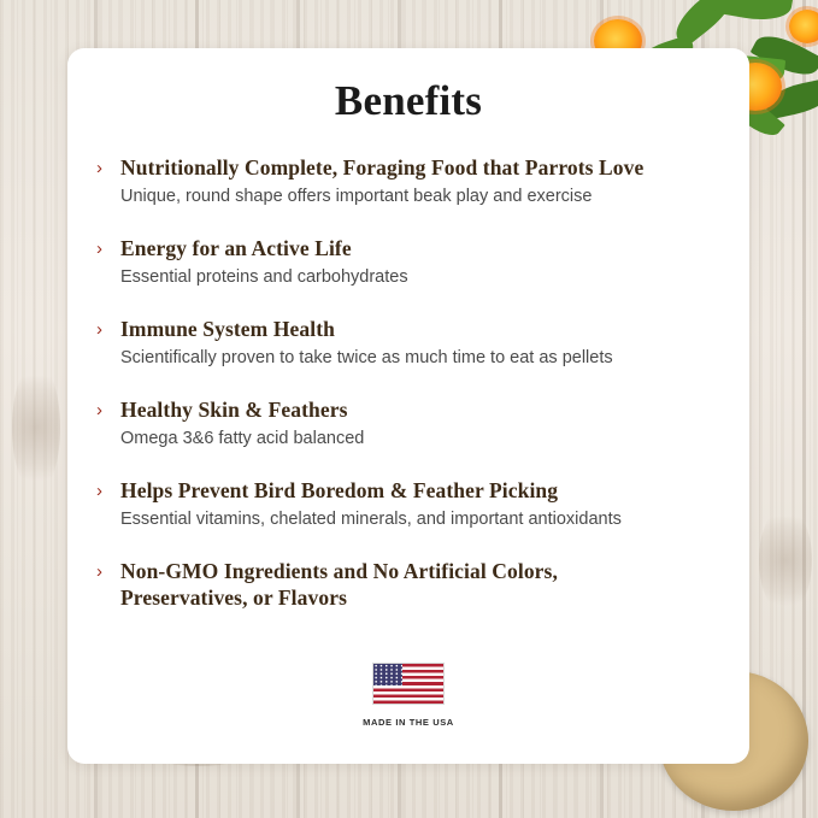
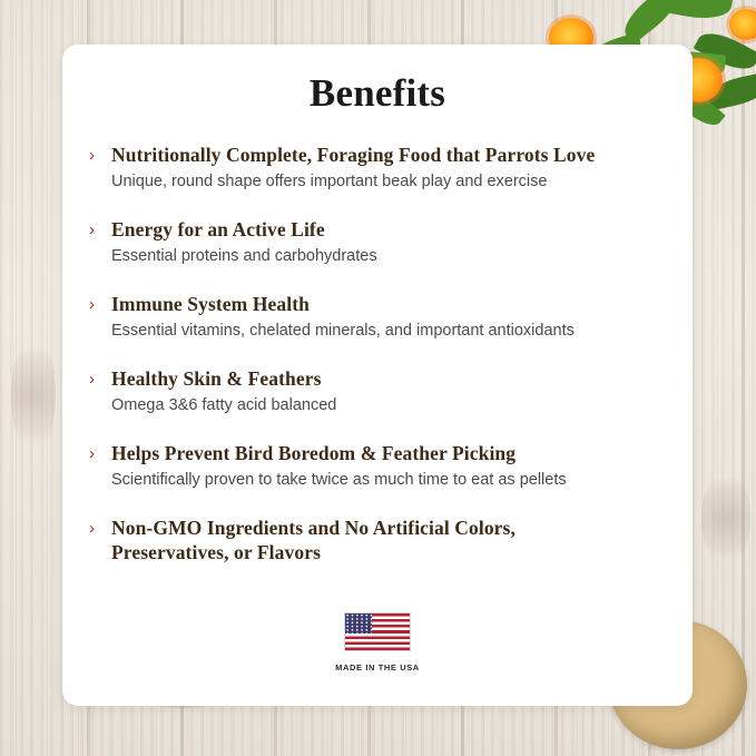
  Benefits
  ›
  Nutritionally Complete, Foraging Food that Parrots Love
  Unique, round shape offers important beak play and exercise
  ›
  Energy for an Active Life
  Essential proteins and carbohydrates
  ›
  Immune System Health
- Scientifically proven to take twice as much time to eat as pellets
+ Essential vitamins, chelated minerals, and important antioxidants
  ›
  Healthy Skin & Feathers
  Omega 3&6 fatty acid balanced
  ›
  Helps Prevent Bird Boredom & Feather Picking
- Essential vitamins, chelated minerals, and important antioxidants
+ Scientifically proven to take twice as much time to eat as pellets
  ›
  Non-GMO Ingredients and No Artificial Colors, Preservatives, or Flavors
  MADE IN THE USA
